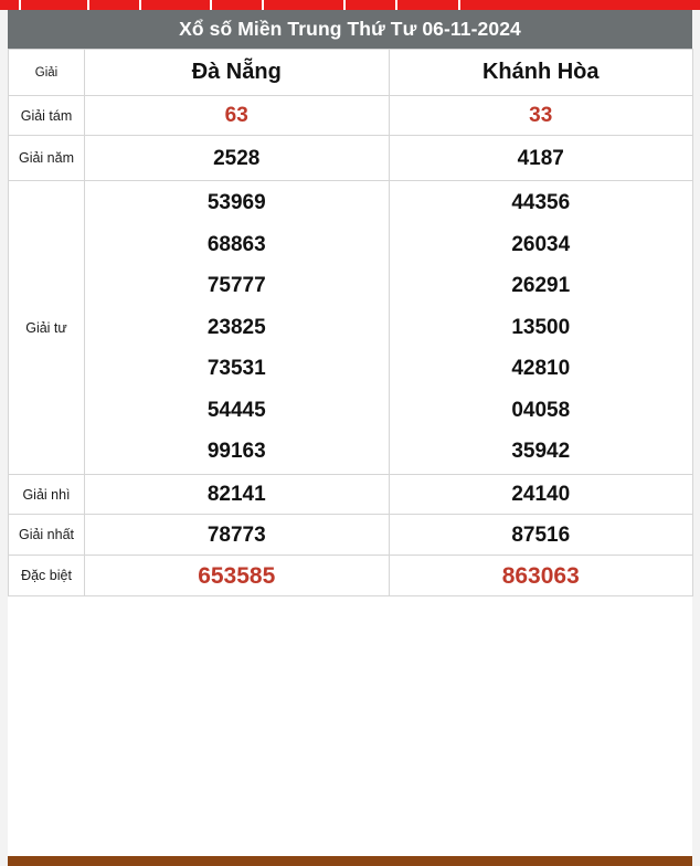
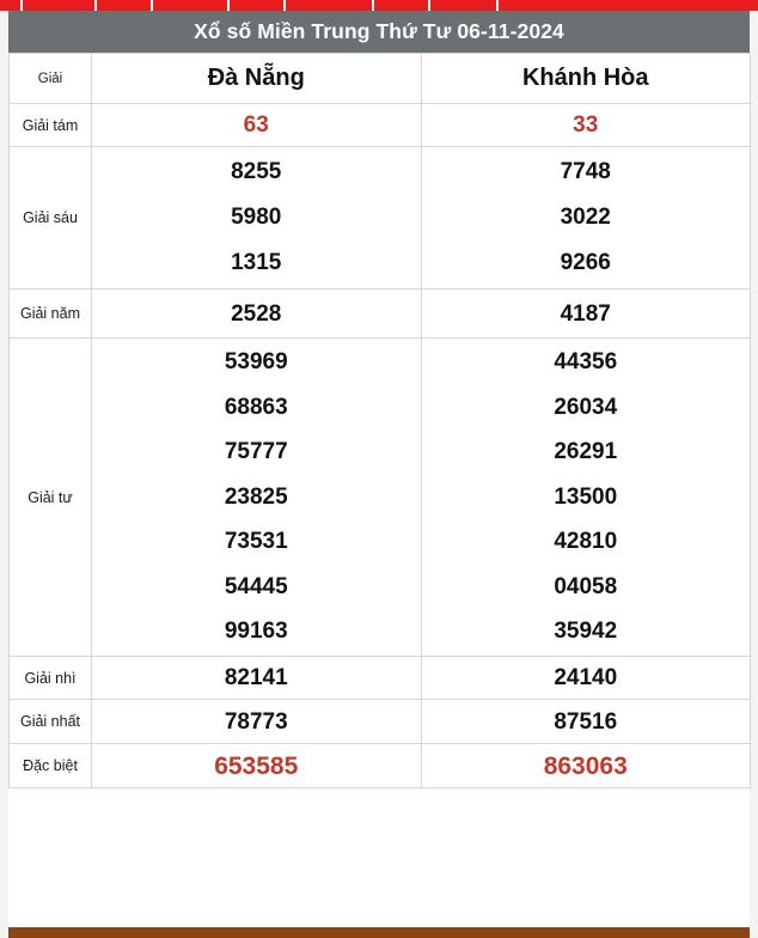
  Xổ số Miền Trung Thứ Tư 06-11-2024
  Giải	Đà Nẵng	Khánh Hòa
  Giải tám	63	33
+ Giải sáu	825559801315	774830229266
  Giải năm	2528	4187
  Giải tư	53969688637577723825735315444599163	44356260342629113500428100405835942
  Giải nhì	82141	24140
  Giải nhất	78773	87516
  Đặc biệt	653585	863063
